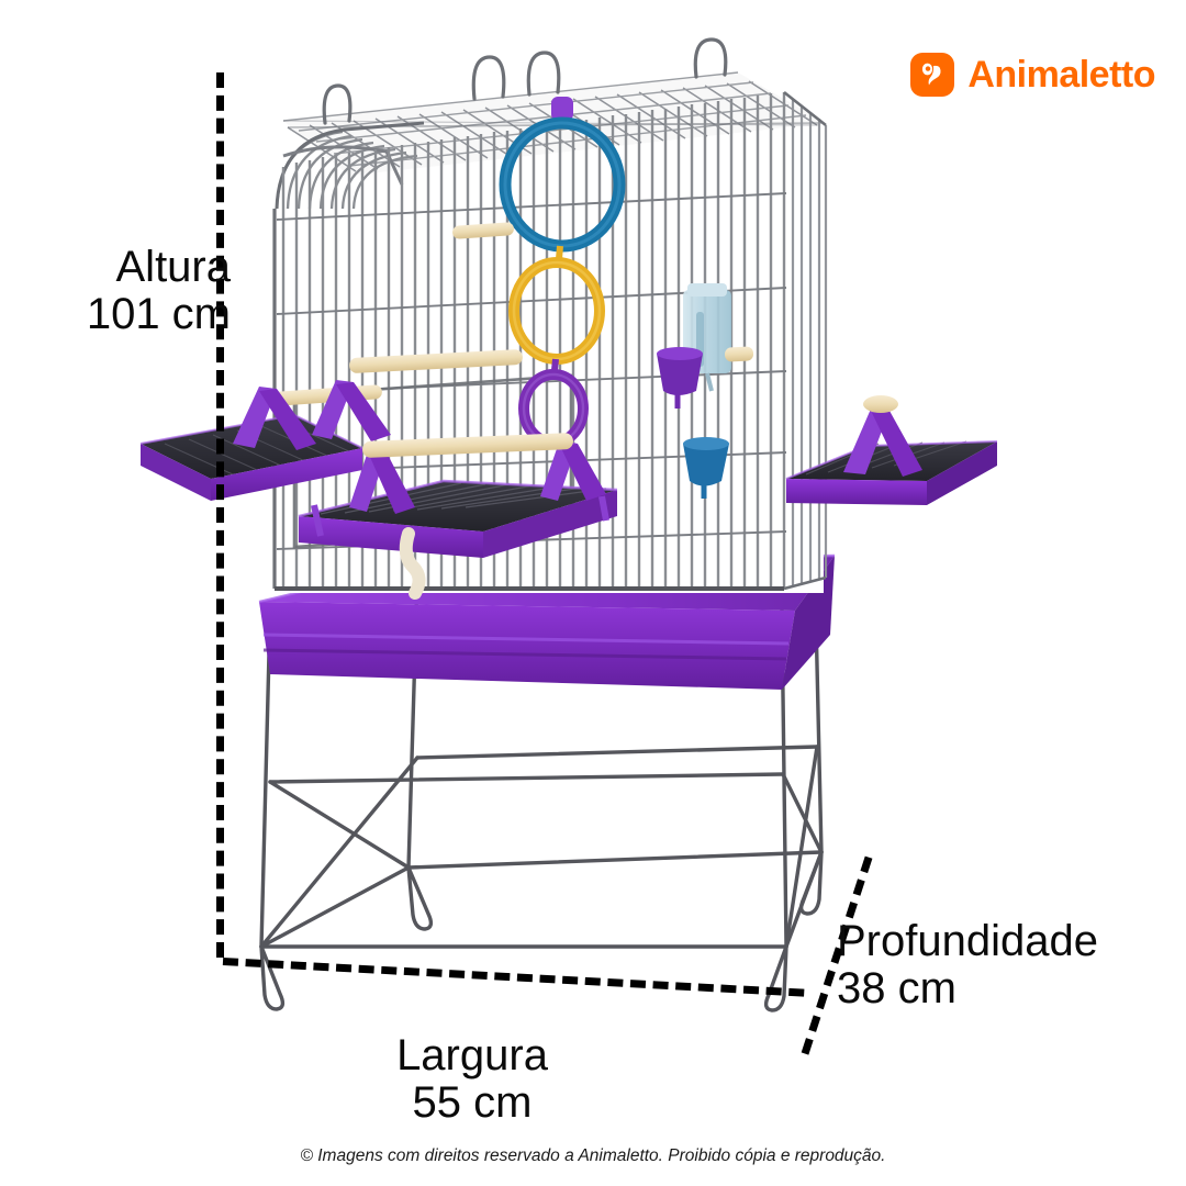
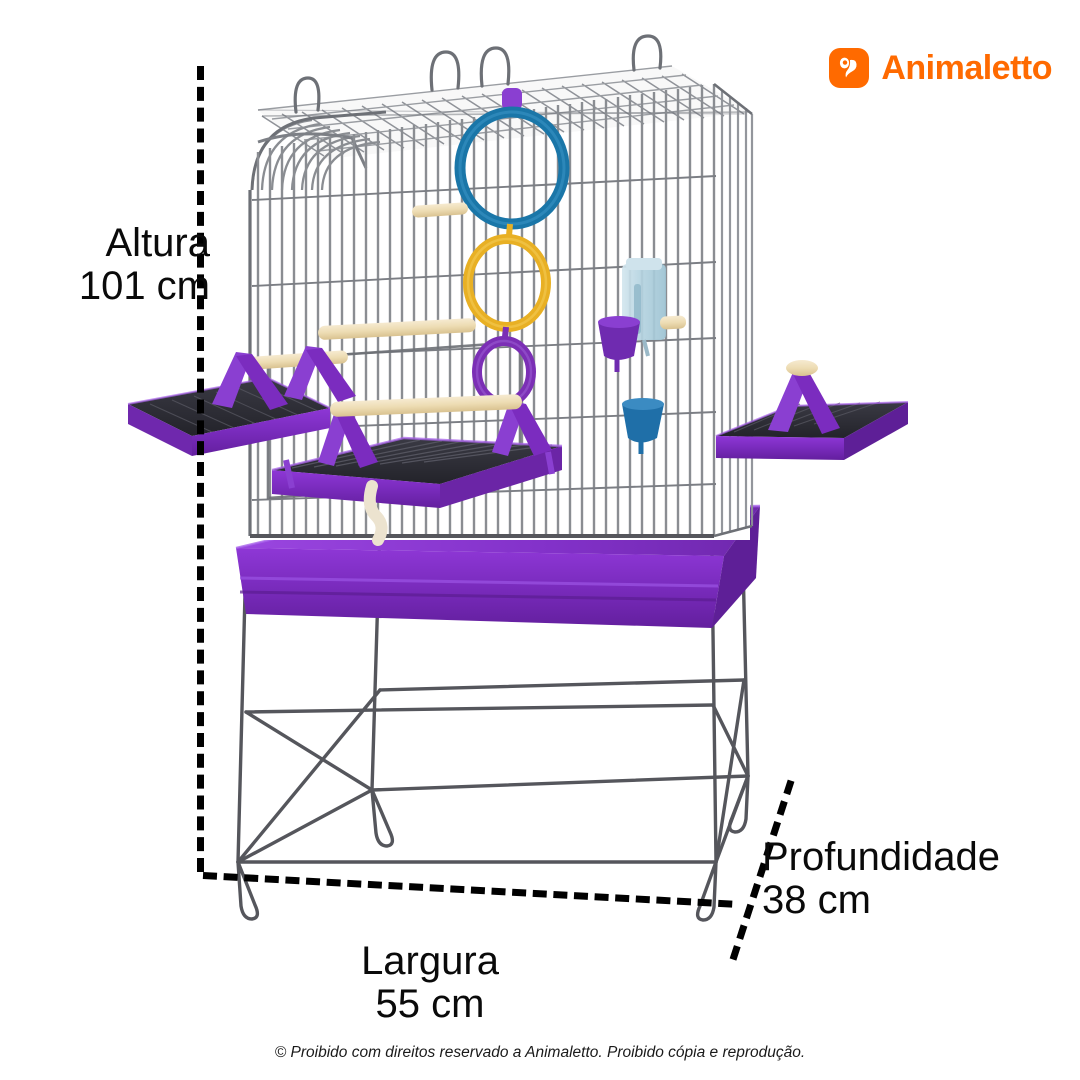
  Altura
  101 cm
  Largura
  55 cm
  Profundidade
  38 cm
  Animaletto
- © Imagens com direitos reservado a Animaletto. Proibido cópia e reprodução.
+ © Proibido com direitos reservado a Animaletto. Proibido cópia e reprodução.
